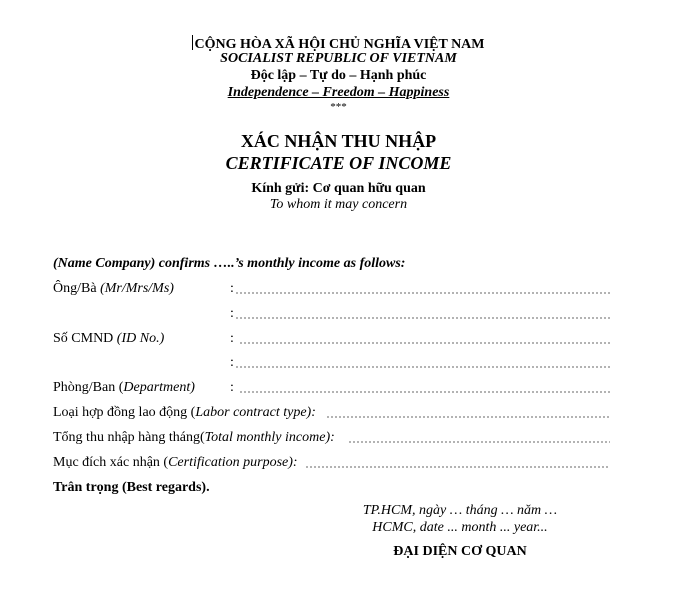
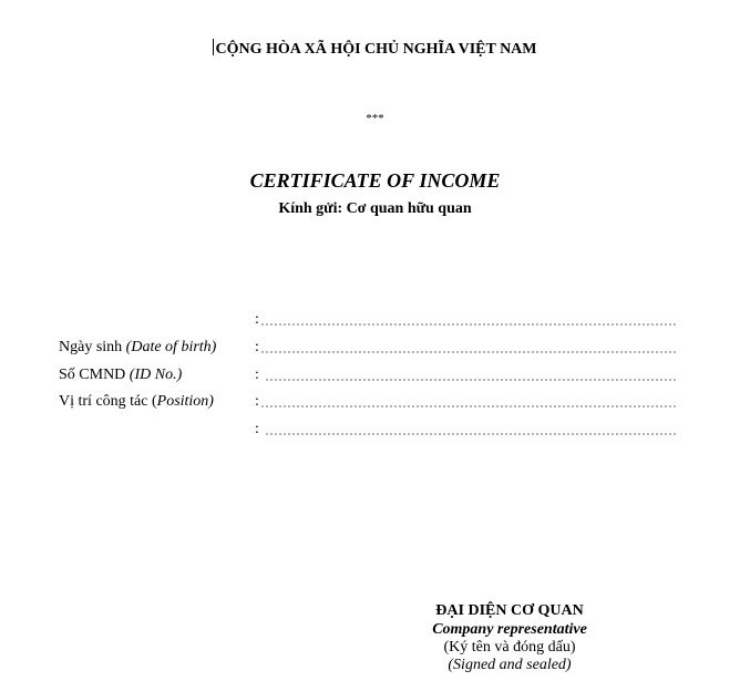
  CỘNG HÒA XÃ HỘI CHỦ NGHĨA VIỆT NAM
- SOCIALIST REPUBLIC OF VIETNAM
- Độc lập – Tự do – Hạnh phúc
- Independence – Freedom – Happiness
  ***
- XÁC NHẬN THU NHẬP
  CERTIFICATE OF INCOME
  Kính gửi: Cơ quan hữu quan
- To whom it may concern
- (Name Company) confirms …..’s monthly income as follows:
- Ông/Bà (Mr/Mrs/Ms)
  :
+ Ngày sinh (Date of birth)
  :
  Số CMND (ID No.)
  :
+ Vị trí công tác (Position)
  :
- Phòng/Ban (Department)
  :
- Loại hợp đồng lao động (Labor contract type):
- Tổng thu nhập hàng tháng(Total monthly income):
- Mục đích xác nhận (Certification purpose):
- Trân trọng (Best regards).
- TP.HCM, ngày … tháng … năm …
- HCMC, date ... month ... year...
  ĐẠI DIỆN CƠ QUAN
+ Company representative
+ (Ký tên và đóng dấu)
+ (Signed and sealed)
